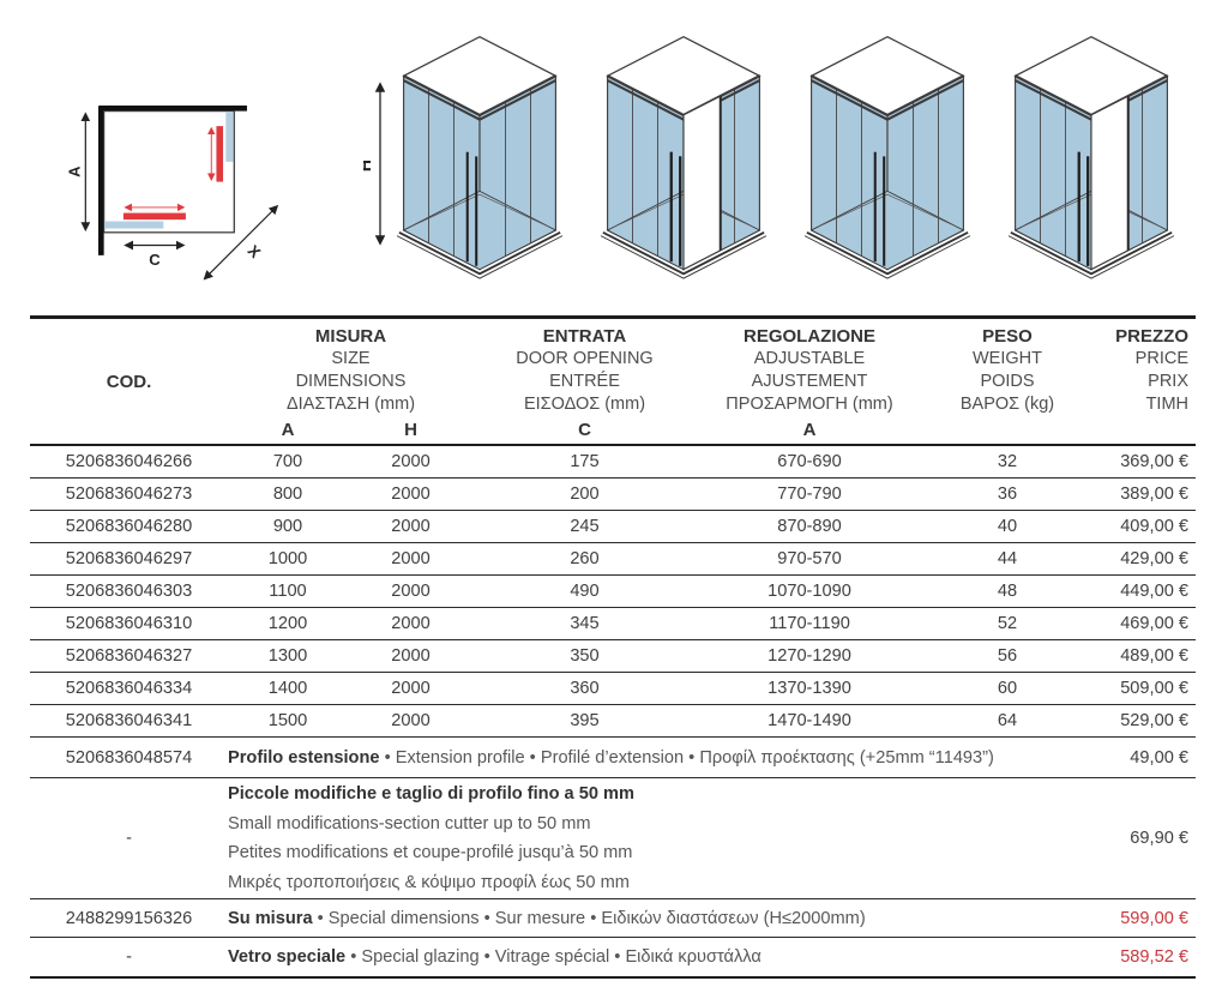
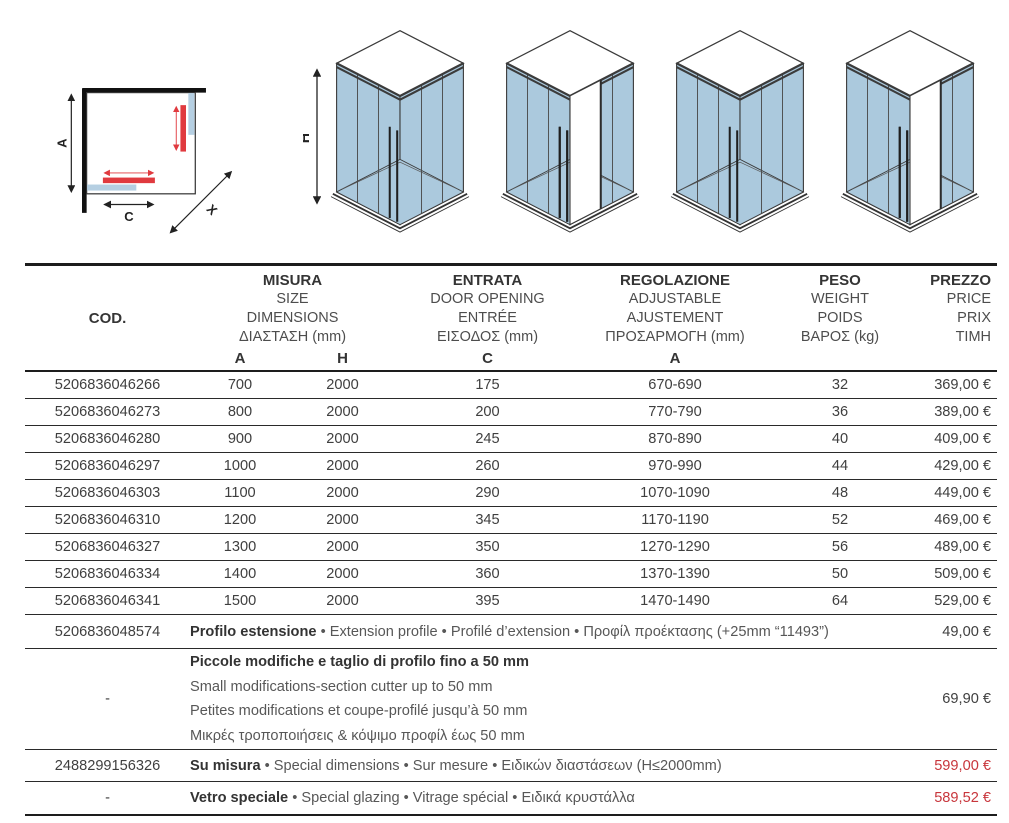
  C
  COD.
  MISURA
  SIZE
  DIMENSIONS
  ΔΙΑΣΤΑΣΗ (mm)
  A
  H
  ENTRATA
  DOOR OPENING
  ENTRÉE
  ΕΙΣΟΔΟΣ (mm)
  C
  REGOLAZIONE
  ADJUSTABLE
  AJUSTEMENT
  ΠΡΟΣΑΡΜΟΓΗ (mm)
  A
  PESO
  WEIGHT
  POIDS
  ΒΑΡΟΣ (kg)
  PREZZO
  PRICE
  PRIX
  ΤΙΜΗ
  5206836046266
  700
  2000
  175
  670-690
  32
  369,00 €
  5206836046273
  800
  2000
  200
  770-790
  36
  389,00 €
  5206836046280
  900
  2000
  245
  870-890
  40
  409,00 €
  5206836046297
  1000
  2000
  260
- 970-570
+ 970-990
  44
  429,00 €
  5206836046303
  1100
  2000
- 490
+ 290
  1070-1090
  48
  449,00 €
  5206836046310
  1200
  2000
  345
  1170-1190
  52
  469,00 €
  5206836046327
  1300
  2000
  350
  1270-1290
  56
  489,00 €
  5206836046334
  1400
  2000
  360
  1370-1390
- 60
+ 50
  509,00 €
  5206836046341
  1500
  2000
  395
  1470-1490
  64
  529,00 €
  5206836048574
  Profilo estensione • Extension profile • Profilé d’extension • Προφίλ προέκτασης (+25mm “11493”)
  49,00 €
  -
  Piccole modifiche e taglio di profilo fino a 50 mm
  Small modifications-section cutter up to 50 mm
  Petites modifications et coupe-profilé jusqu’à 50 mm
  Μικρές τροποποιήσεις & κόψιμο προφίλ έως 50 mm
  69,90 €
  2488299156326
  Su misura • Special dimensions • Sur mesure • Ειδικών διαστάσεων (H≤2000mm)
  599,00 €
  -
  Vetro speciale • Special glazing • Vitrage spécial • Ειδικά κρυστάλλα
  589,52 €
